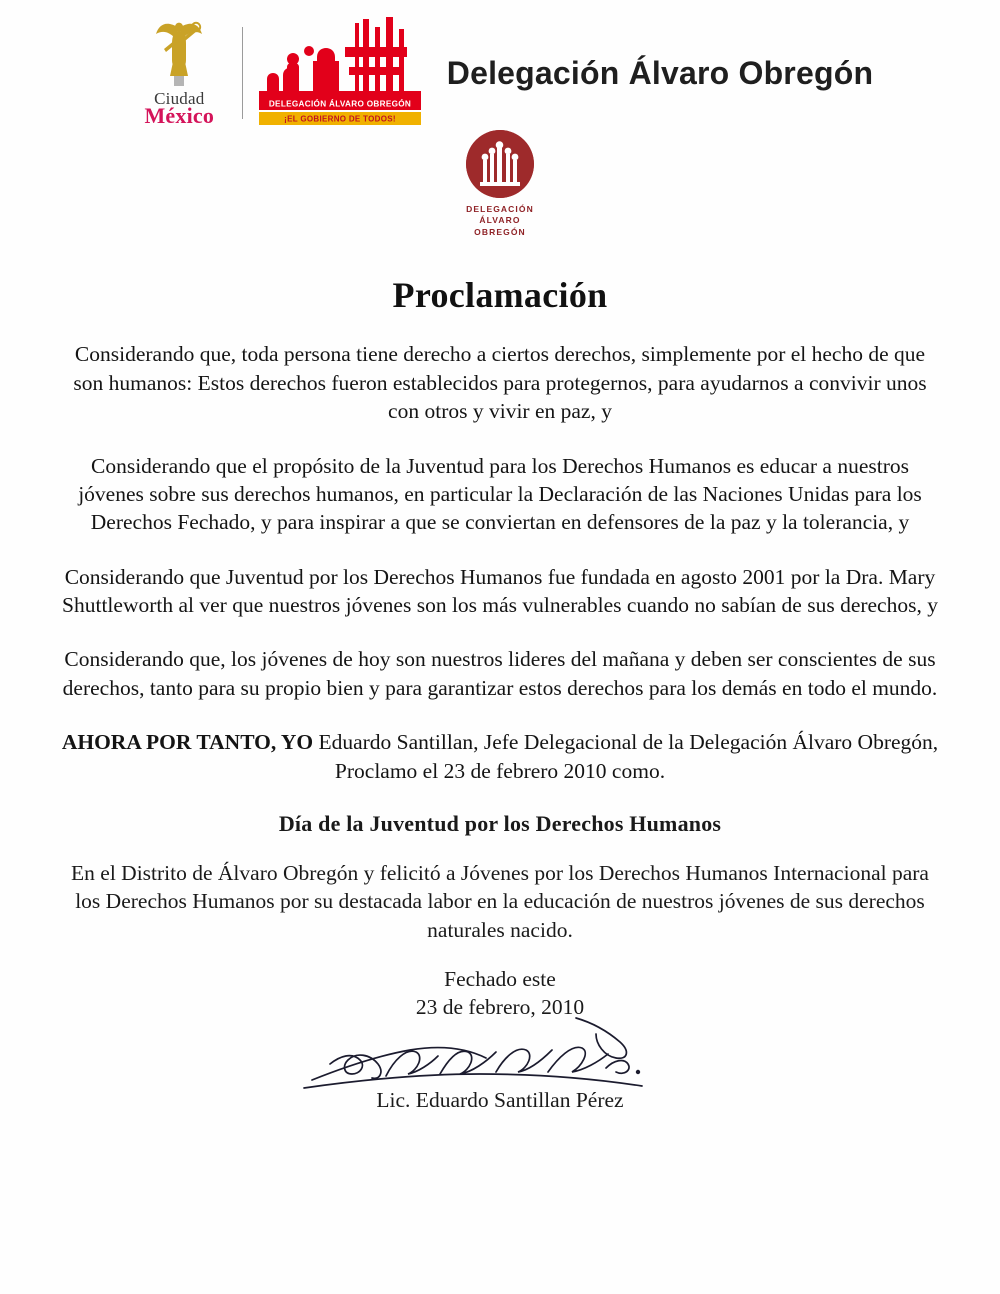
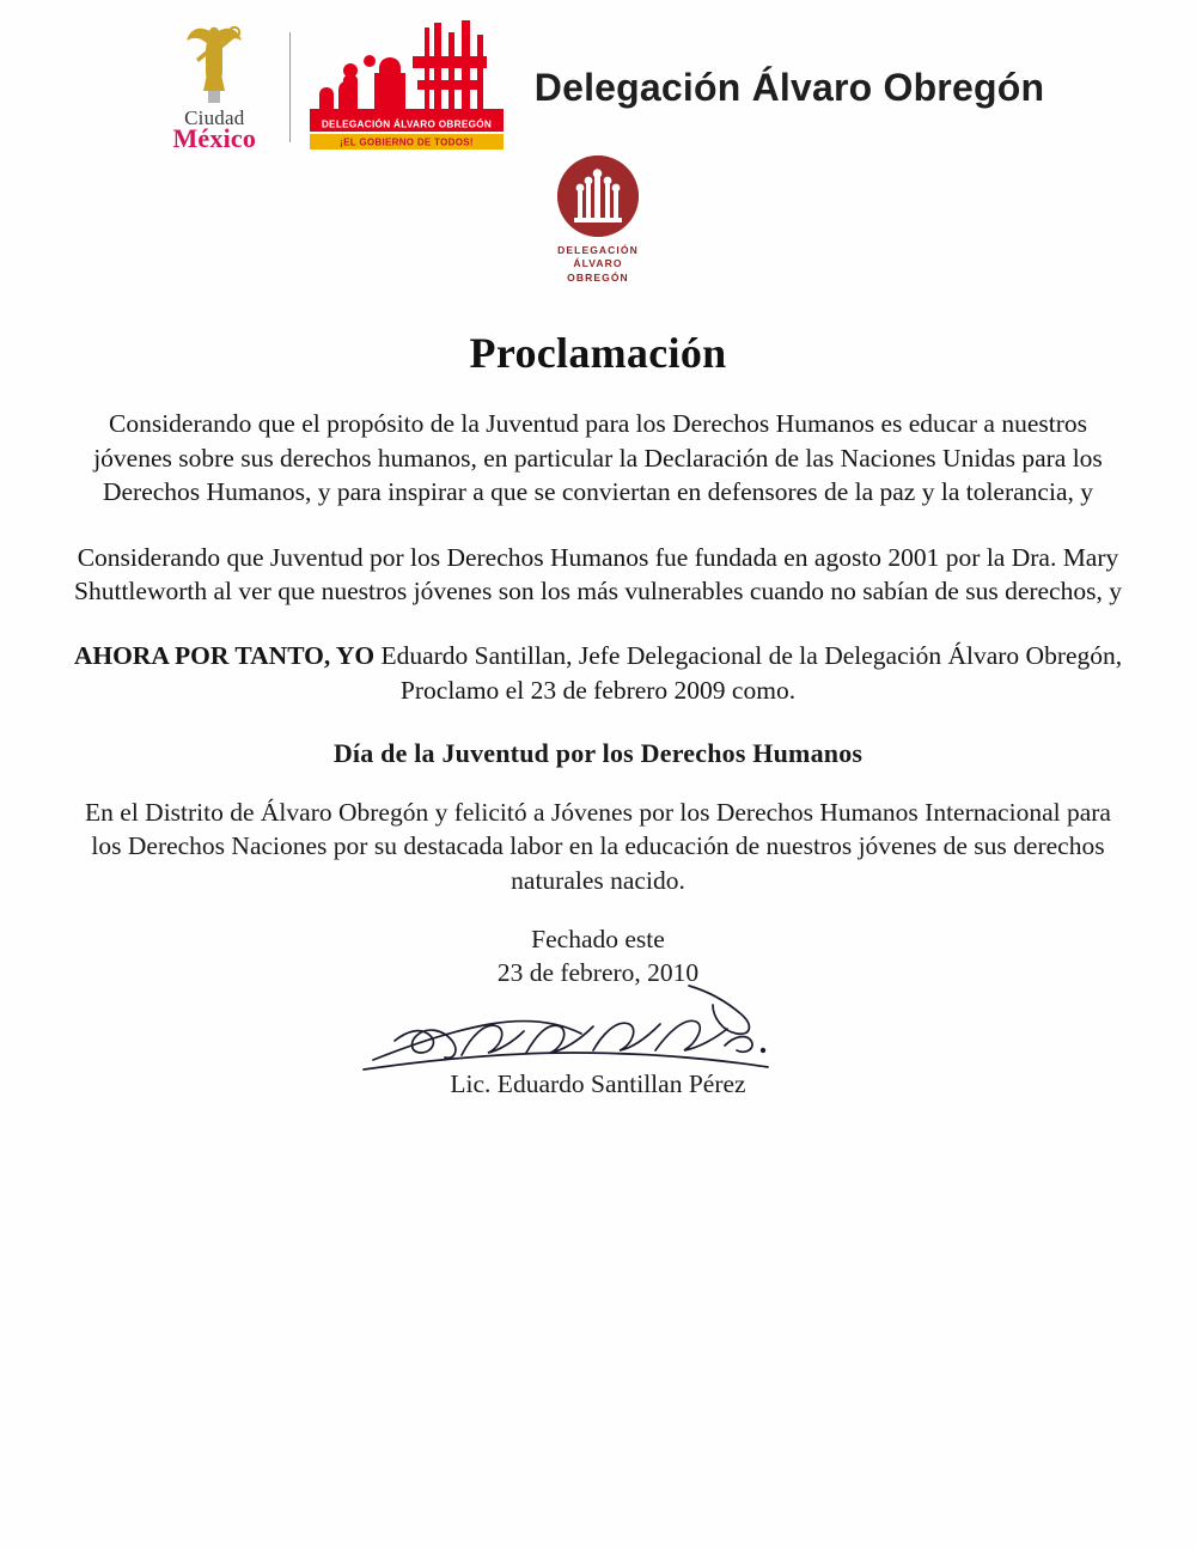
  Ciudad
  México
  DELEGACIÓN ÁLVARO OBREGÓN
  ¡EL GOBIERNO DE TODOS!
  Delegación Álvaro Obregón
  DELEGACIÓN
  ÁLVARO
  OBREGÓN
  Proclamación
- Considerando que, toda persona tiene derecho a ciertos derechos, simplemente por el hecho de que son humanos: Estos derechos fueron establecidos para protegernos, para ayudarnos a convivir unos con otros y vivir en paz, y
- Considerando que el propósito de la Juventud para los Derechos Humanos es educar a nuestros jóvenes sobre sus derechos humanos, en particular la Declaración de las Naciones Unidas para los Derechos Fechado, y para inspirar a que se conviertan en defensores de la paz y la tolerancia, y
+ Considerando que el propósito de la Juventud para los Derechos Humanos es educar a nuestros jóvenes sobre sus derechos humanos, en particular la Declaración de las Naciones Unidas para los Derechos Humanos, y para inspirar a que se conviertan en defensores de la paz y la tolerancia, y
  Considerando que Juventud por los Derechos Humanos fue fundada en agosto 2001 por la Dra. Mary Shuttleworth al ver que nuestros jóvenes son los más vulnerables cuando no sabían de sus derechos, y
- Considerando que, los jóvenes de hoy son nuestros lideres del mañana y deben ser conscientes de sus derechos, tanto para su propio bien y para garantizar estos derechos para los demás en todo el mundo.
- AHORA POR TANTO, YO Eduardo Santillan, Jefe Delegacional de la Delegación Álvaro Obregón, Proclamo el 23 de febrero 2010 como.
+ AHORA POR TANTO, YO Eduardo Santillan, Jefe Delegacional de la Delegación Álvaro Obregón, Proclamo el 23 de febrero 2009 como.
  Día de la Juventud por los Derechos Humanos
- En el Distrito de Álvaro Obregón y felicitó a Jóvenes por los Derechos Humanos Internacional para los Derechos Humanos por su destacada labor en la educación de nuestros jóvenes de sus derechos naturales nacido.
+ En el Distrito de Álvaro Obregón y felicitó a Jóvenes por los Derechos Humanos Internacional para los Derechos Naciones por su destacada labor en la educación de nuestros jóvenes de sus derechos naturales nacido.
  Fechado este
  23 de febrero, 2010
  Lic. Eduardo Santillan Pérez
